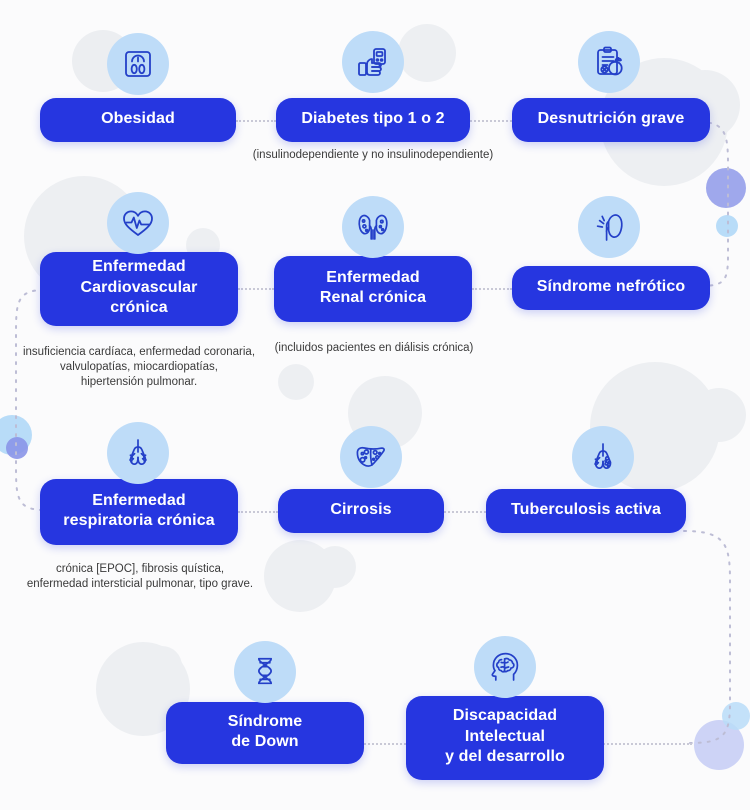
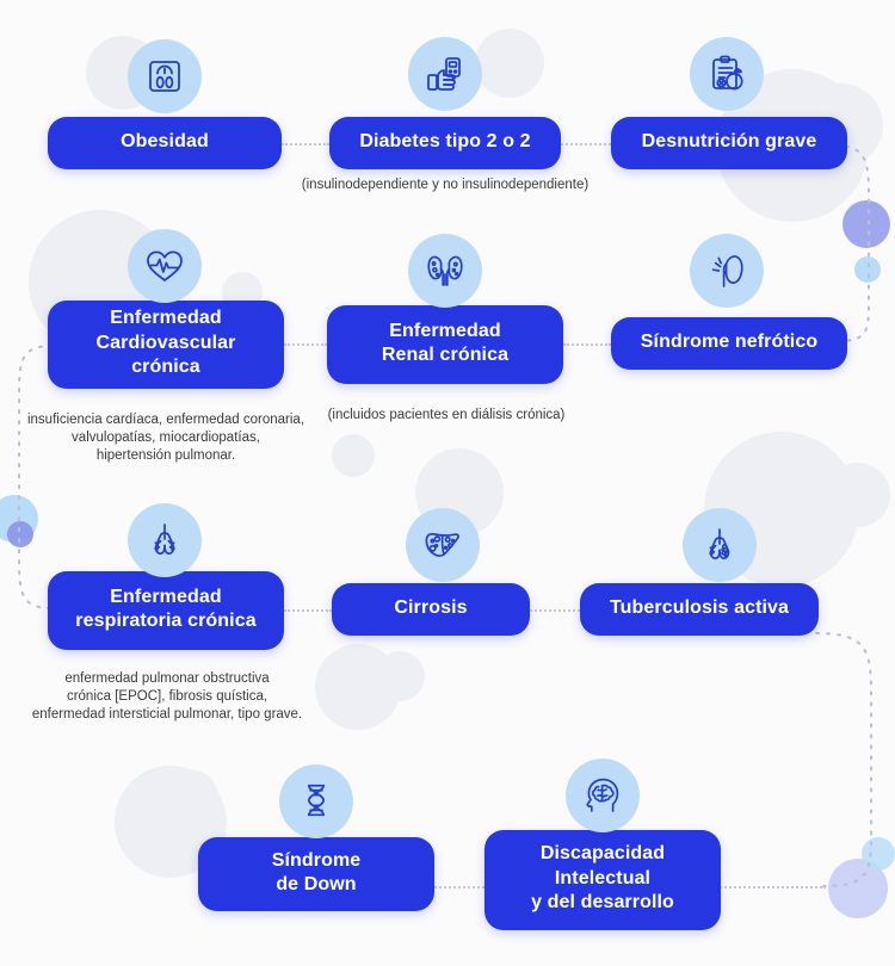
  Obesidad
- Diabetes tipo 1 o 2
+ Diabetes tipo 2 o 2
  (insulinodependiente y no insulinodependiente)
  Desnutrición grave
  Enfermedad
  Cardiovascular
  crónica
  insuficiencia cardíaca, enfermedad coronaria,
  valvulopatías, miocardiopatías,
  hipertensión pulmonar.
  Enfermedad
  Renal crónica
  (incluidos pacientes en diálisis crónica)
  Síndrome nefrótico
  Enfermedad
  respiratoria crónica
+ enfermedad pulmonar obstructiva
  crónica [EPOC], fibrosis quística,
  enfermedad intersticial pulmonar, tipo grave.
  Cirrosis
  Tuberculosis activa
  Síndrome
  de Down
  Discapacidad
  Intelectual
  y del desarrollo
